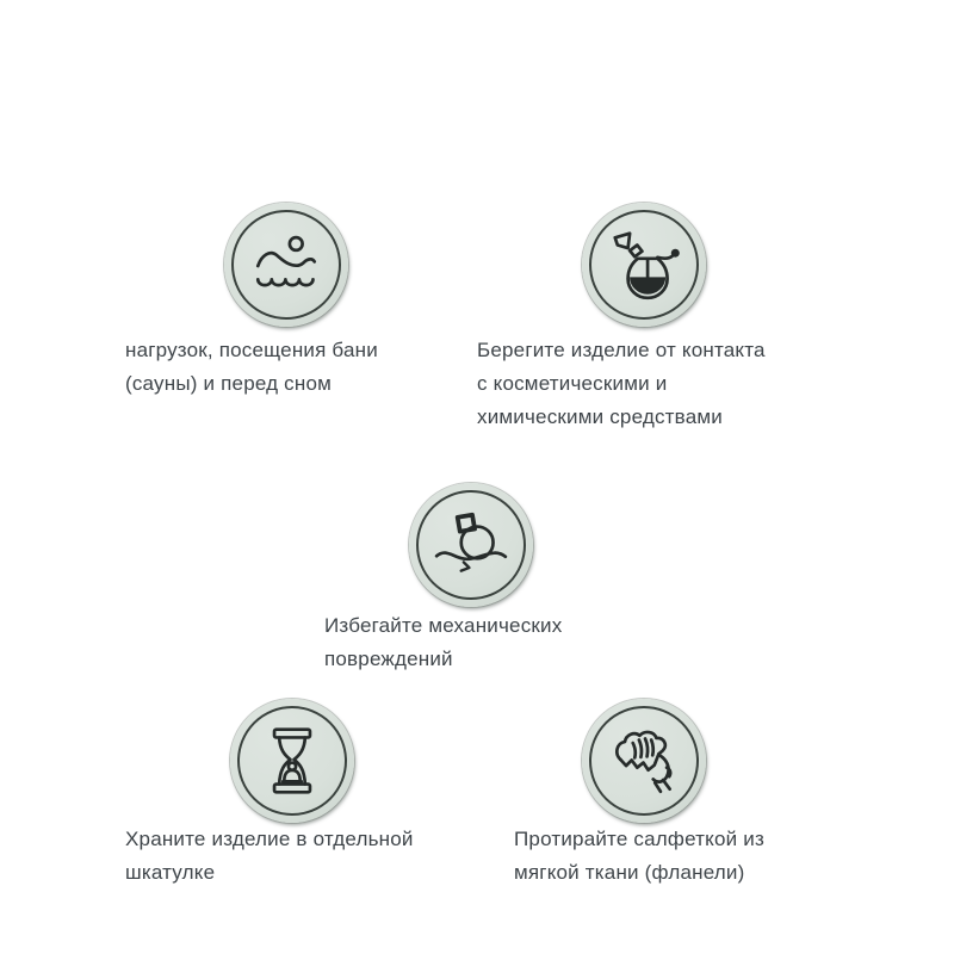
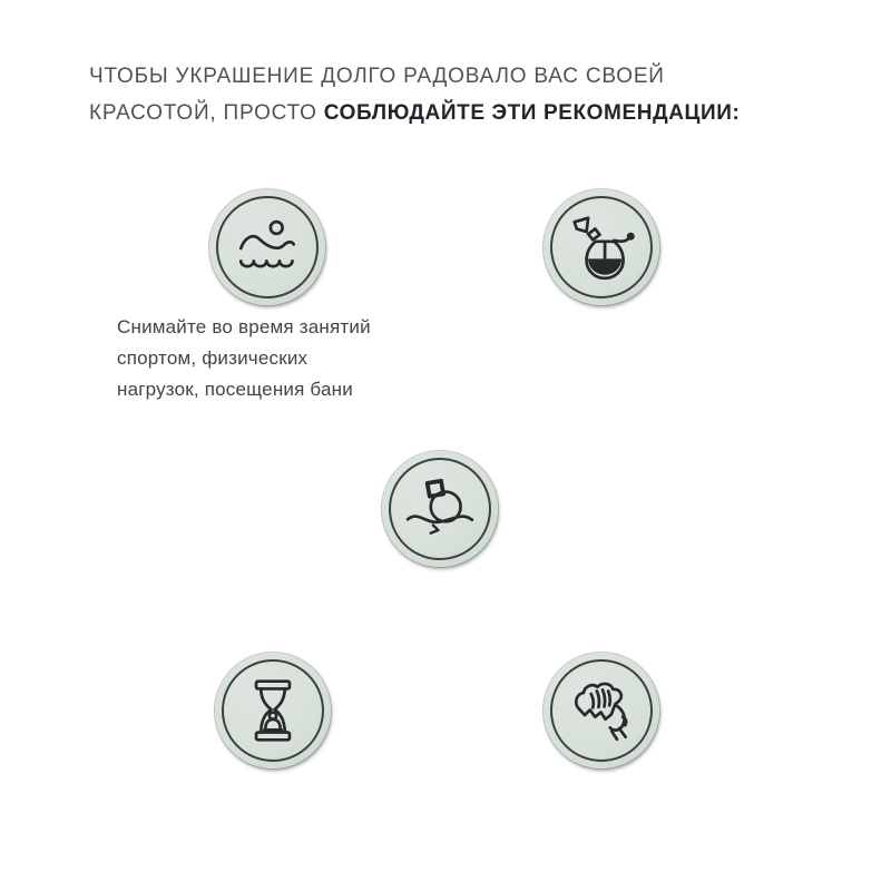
+ ЧТОБЫ УКРАШЕНИЕ ДОЛГО РАДОВАЛО ВАС СВОЕЙ
+ КРАСОТОЙ, ПРОСТО СОБЛЮДАЙТЕ ЭТИ РЕКОМЕНДАЦИИ:
+ Снимайте во время занятий
+ спортом, физических
  нагрузок, посещения бани
- (сауны) и перед сном
- Берегите изделие от контакта
- с косметическими и
- химическими средствами
- Избегайте механических
- повреждений
- Храните изделие в отдельной
- шкатулке
- Протирайте салфеткой из
- мягкой ткани (фланели)
